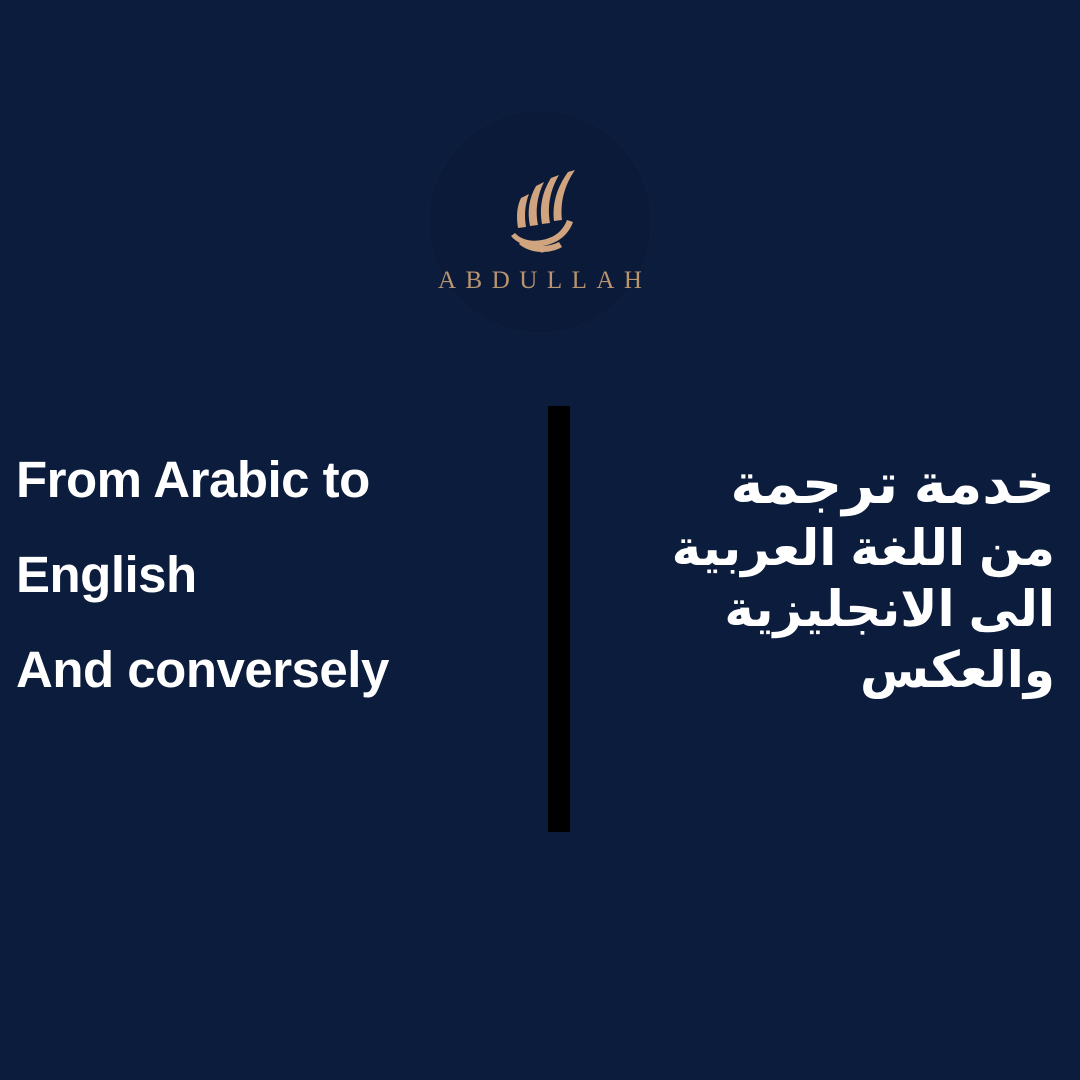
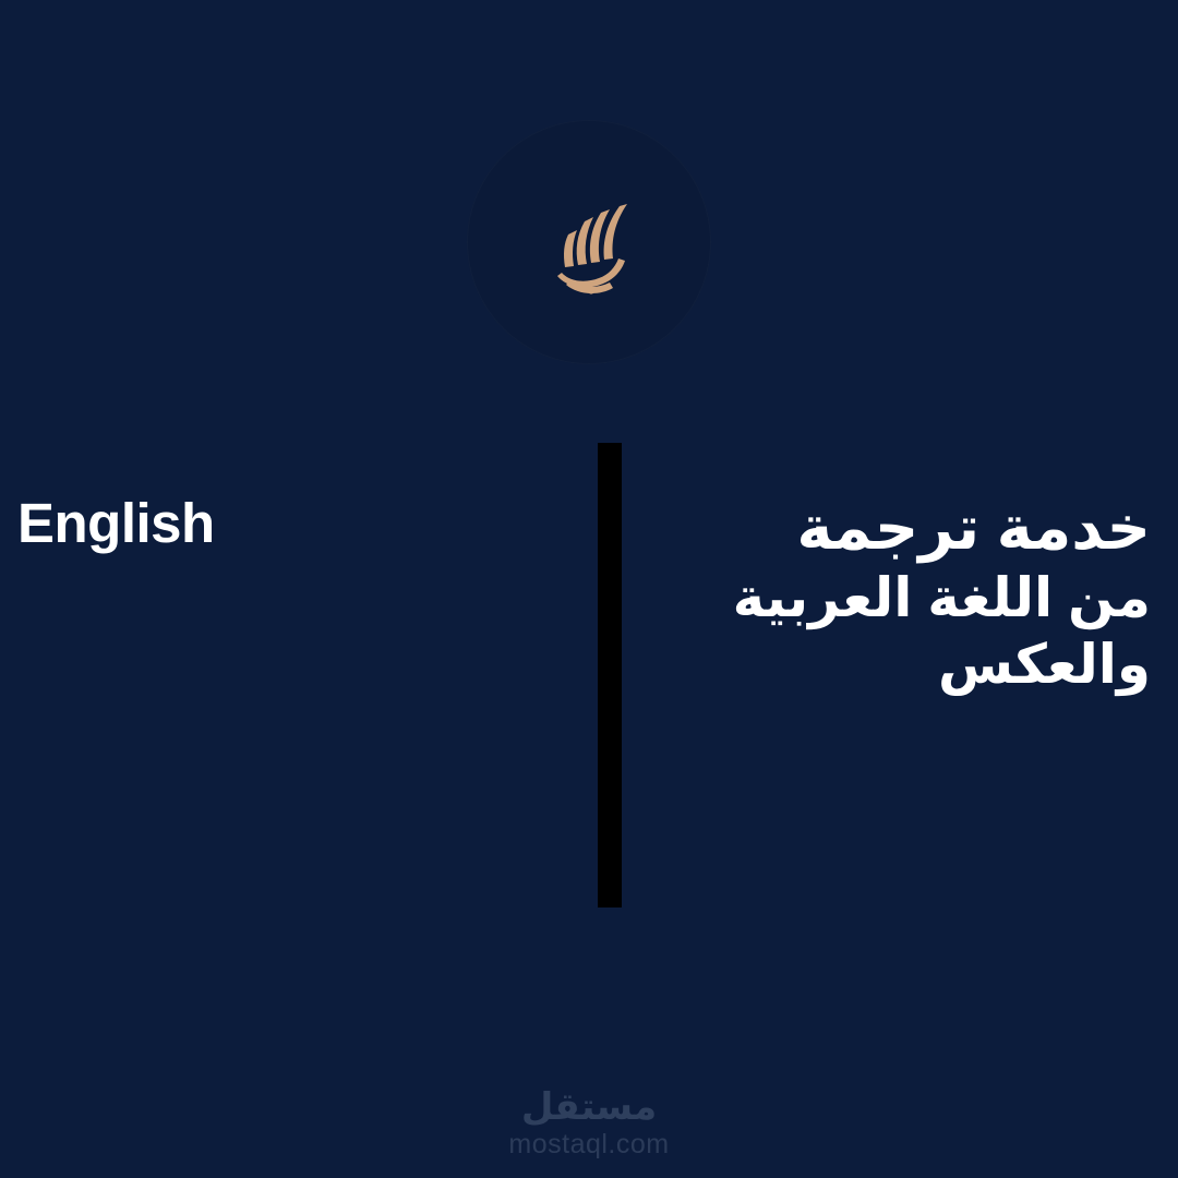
- ABDULLAH
- From Arabic to
  English
- And conversely
  خدمة ترجمة
  من اللغة العربية
- الى الانجليزية
  والعكس
+ مستقل
+ mostaql.com
